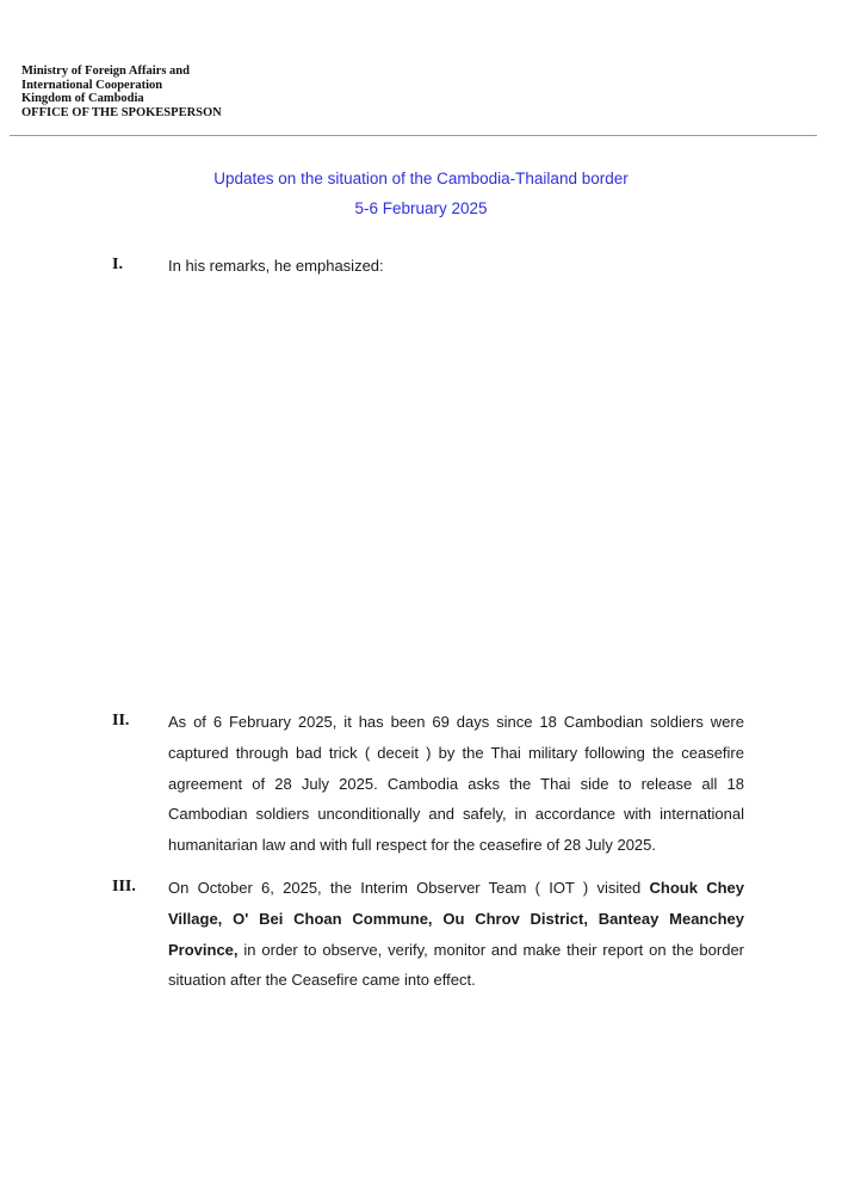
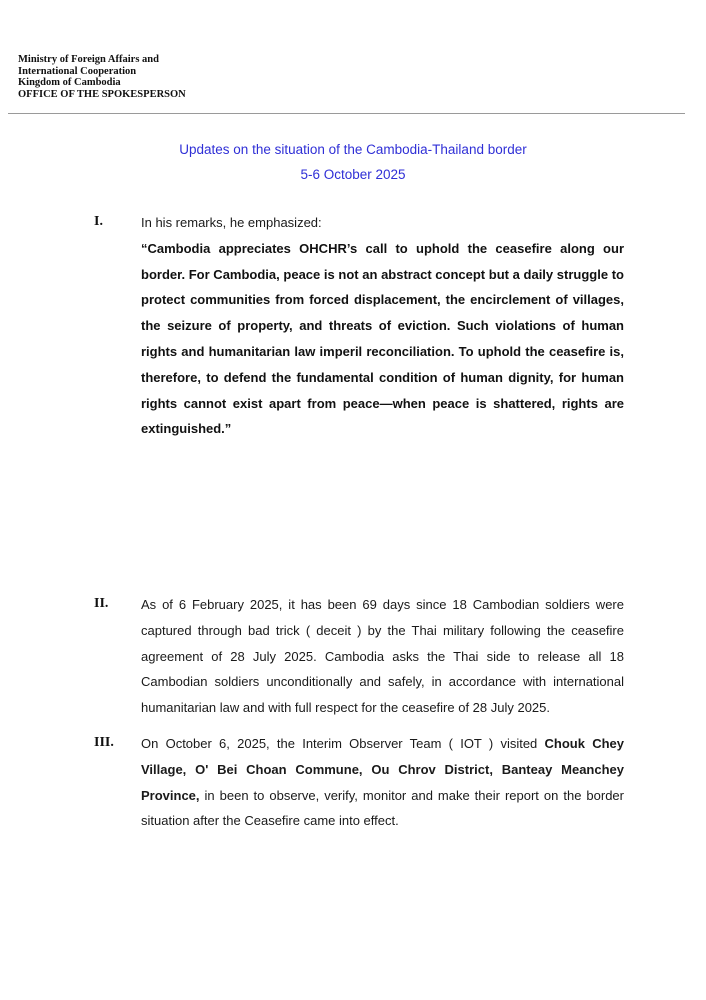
  Ministry of Foreign Affairs and
  International Cooperation
  Kingdom of Cambodia
  OFFICE OF THE SPOKESPERSON
  Updates on the situation of the Cambodia-Thailand border
- 5-6 February 2025
+ 5-6 October 2025
  I.
  In his remarks, he emphasized:
+ “Cambodia appreciates OHCHR’s call to uphold the ceasefire along our border. For Cambodia, peace is not an abstract concept but a daily struggle to protect communities from forced displacement, the encirclement of villages, the seizure of property, and threats of eviction. Such violations of human rights and humanitarian law imperil reconciliation. To uphold the ceasefire is, therefore, to defend the fundamental condition of human dignity, for human rights cannot exist apart from peace—when peace is shattered, rights are extinguished.”
  II.
  As of 6 February 2025, it has been 69 days since 18 Cambodian soldiers were captured through bad trick ( deceit ) by the Thai military following the ceasefire agreement of 28 July 2025. Cambodia asks the Thai side to release all 18 Cambodian soldiers unconditionally and safely, in accordance with international humanitarian law and with full respect for the ceasefire of 28 July 2025.
  III.
- On October 6, 2025, the Interim Observer Team ( IOT ) visited Chouk Chey Village, O' Bei Choan Commune, Ou Chrov District, Banteay Meanchey Province, in order to observe, verify, monitor and make their report on the border situation after the Ceasefire came into effect.
+ On October 6, 2025, the Interim Observer Team ( IOT ) visited Chouk Chey Village, O' Bei Choan Commune, Ou Chrov District, Banteay Meanchey Province, in been to observe, verify, monitor and make their report on the border situation after the Ceasefire came into effect.
